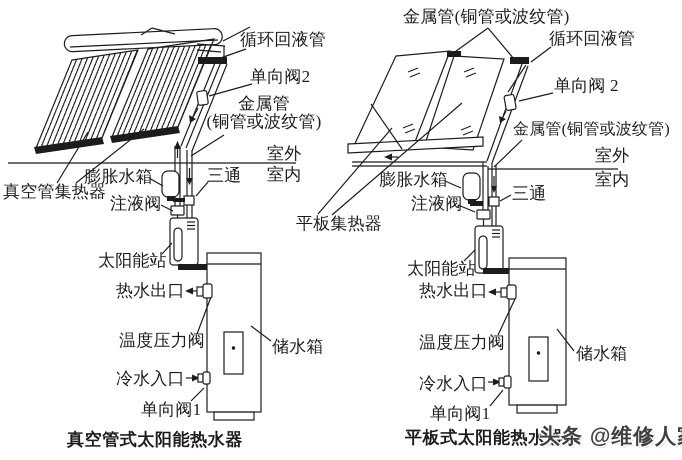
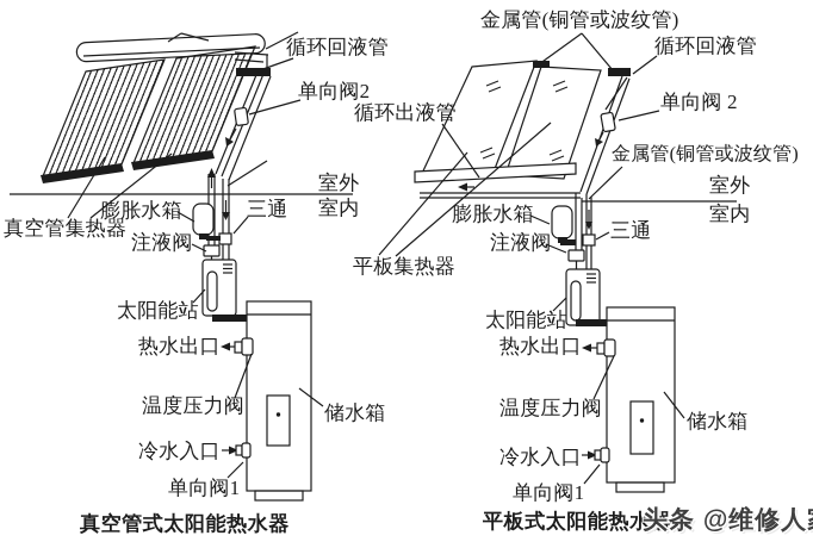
  循环回液管
  单向阀2
- 金属管
- (铜管或波纹管)
  室外
  室内
  膨胀水箱
  三通
  真空管集热器
  注液阀
  太阳能站
  热水出口
  温度压力阀
  储水箱
  冷水入口
  单向阀1
  真空管式太阳能热水器
  金属管(铜管或波纹管)
  循环回液管
  单向阀 2
+ 循环出液管
  金属管(铜管或波纹管)
  室外
  室内
  膨胀水箱
  注液阀
  三通
  平板集热器
  太阳能站
  热水出口
  温度压力阀
  储水箱
  冷水入口
  单向阀1
  平板式太阳能热水器
  头条 @维修人
